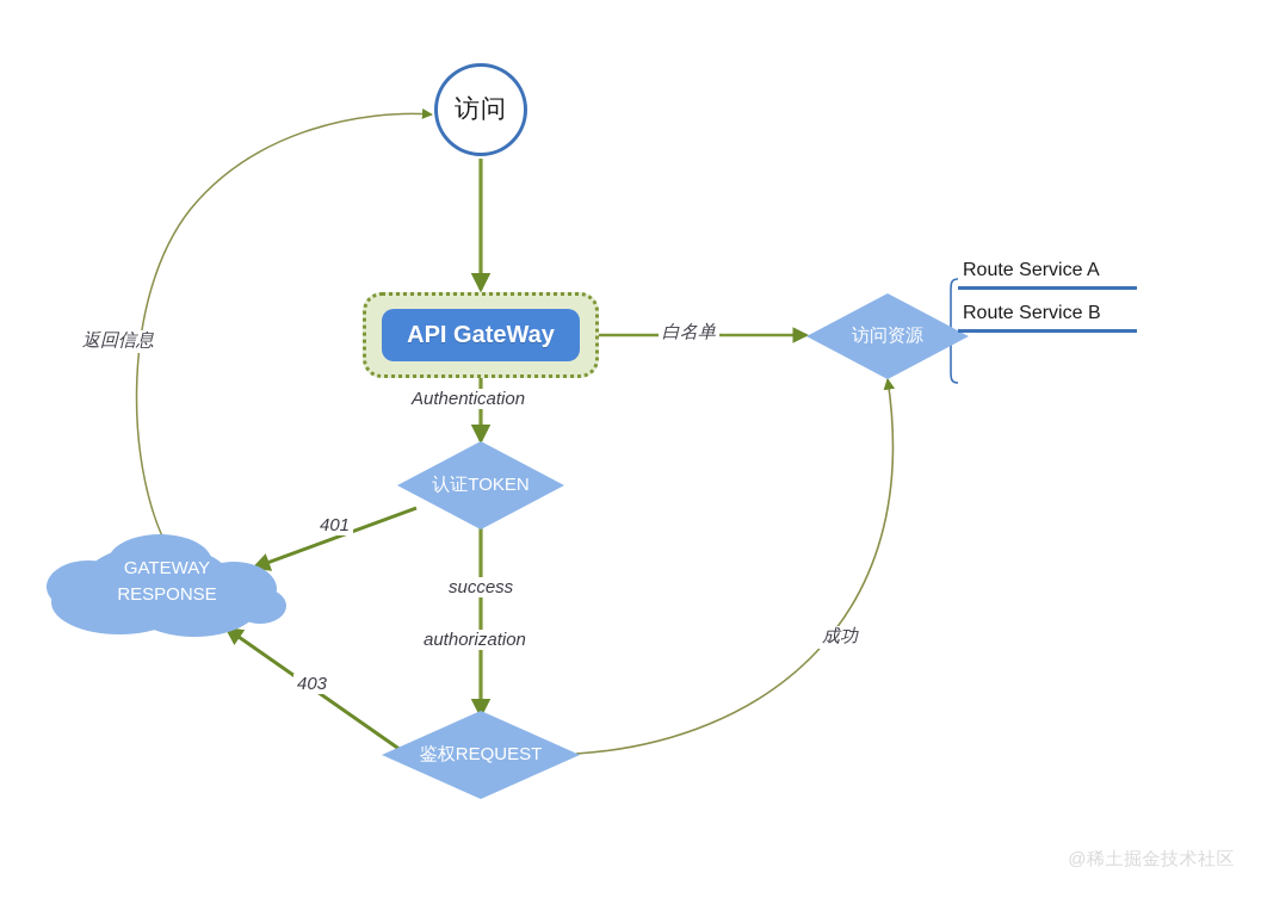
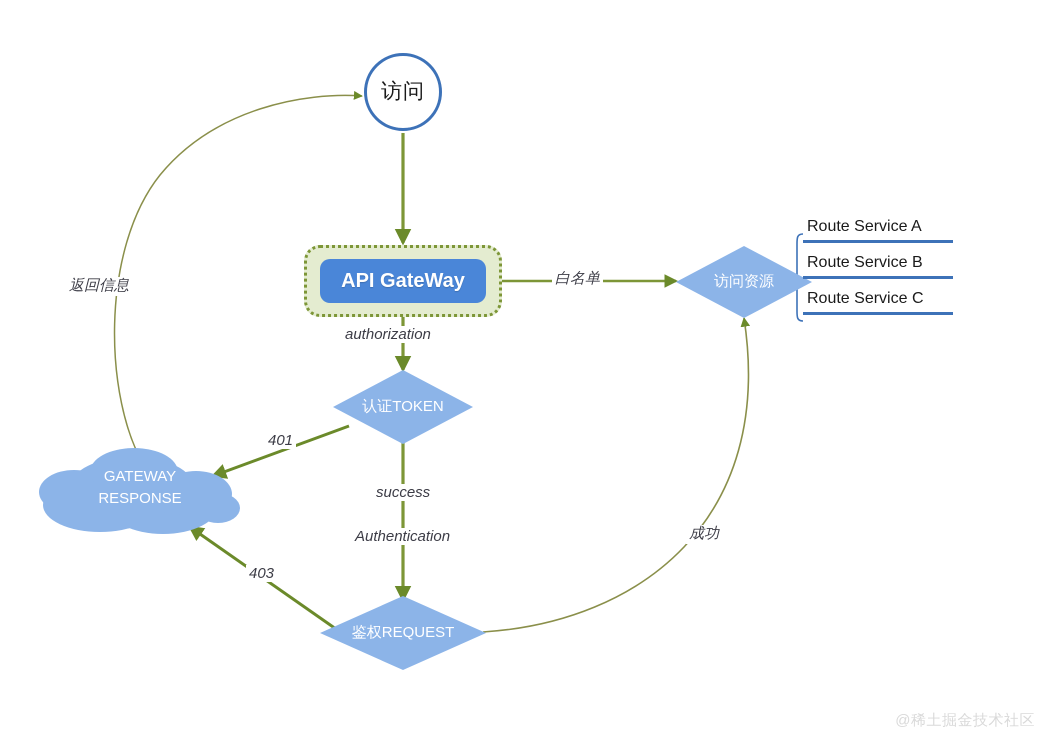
  访问
  API GateWay
  认证TOKEN
  鉴权REQUEST
  访问资源
  GATEWAY
  RESPONSE
  Route Service A
  Route Service B
+ Route Service C
  返回信息
- Authentication
+ authorization
  白名单
  401
  success
- authorization
+ Authentication
  403
  成功
  @稀土掘金技术社区
